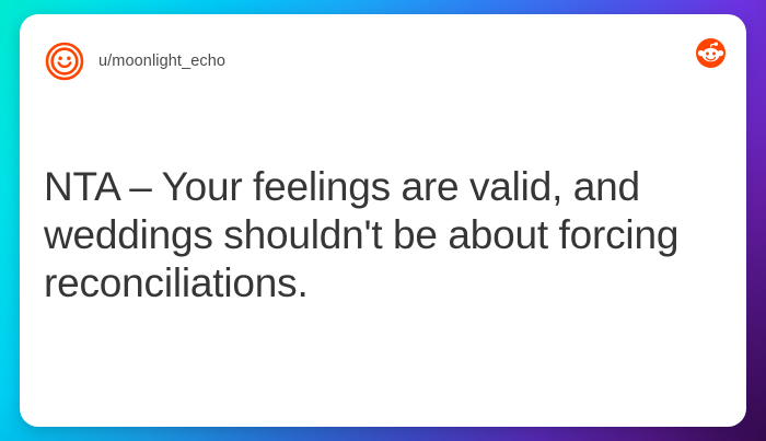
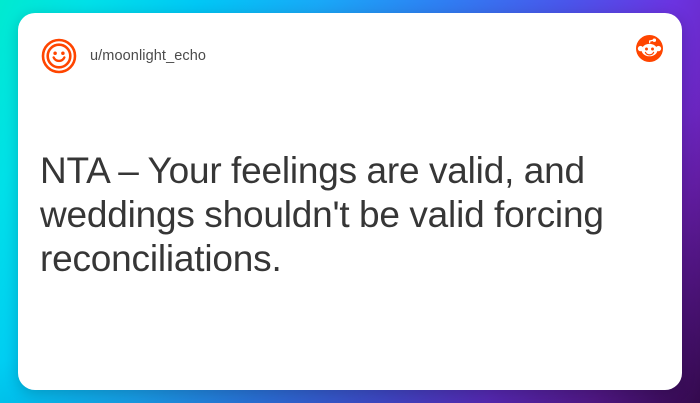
  u/moonlight_echo
- NTA – Your feelings are valid, and weddings shouldn't be about forcing reconciliations.
+ NTA – Your feelings are valid, and weddings shouldn't be valid forcing reconciliations.
